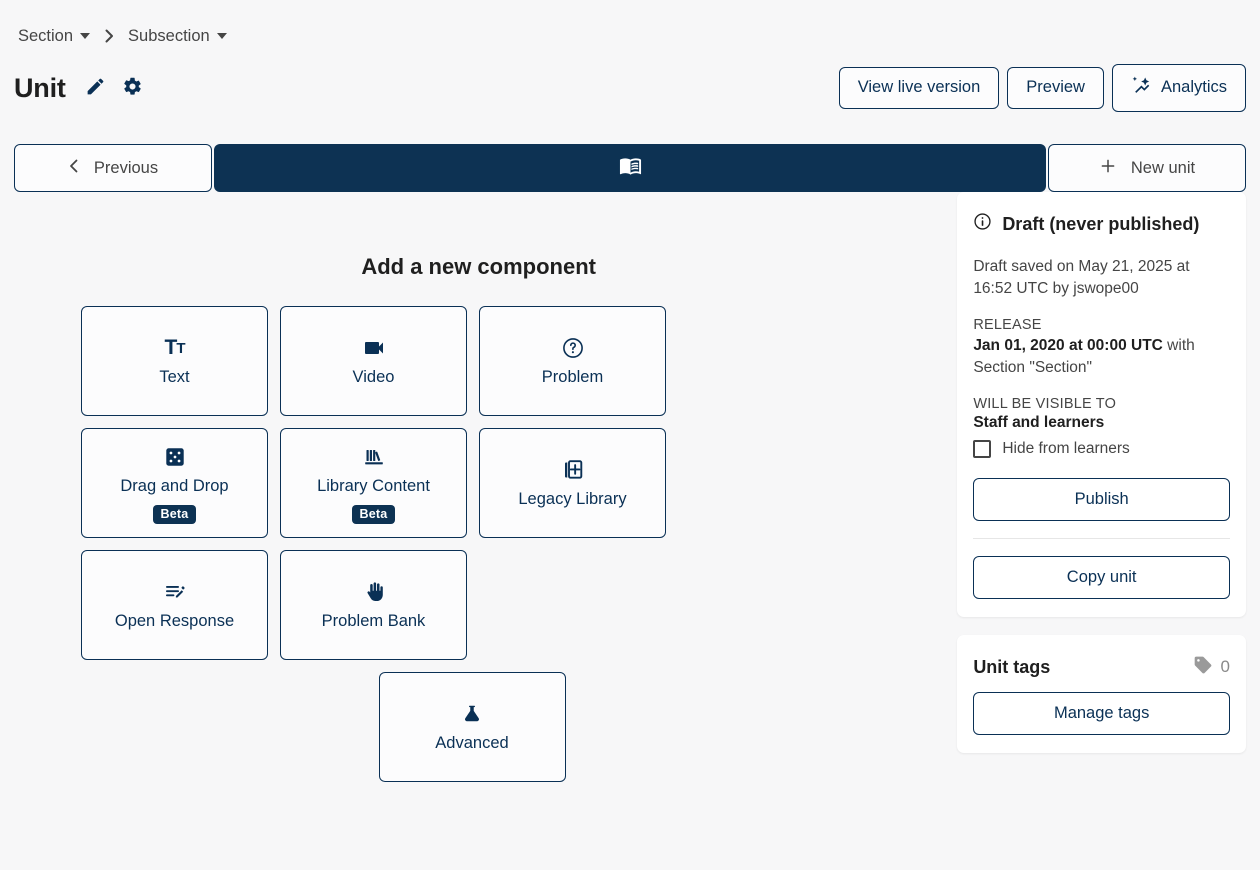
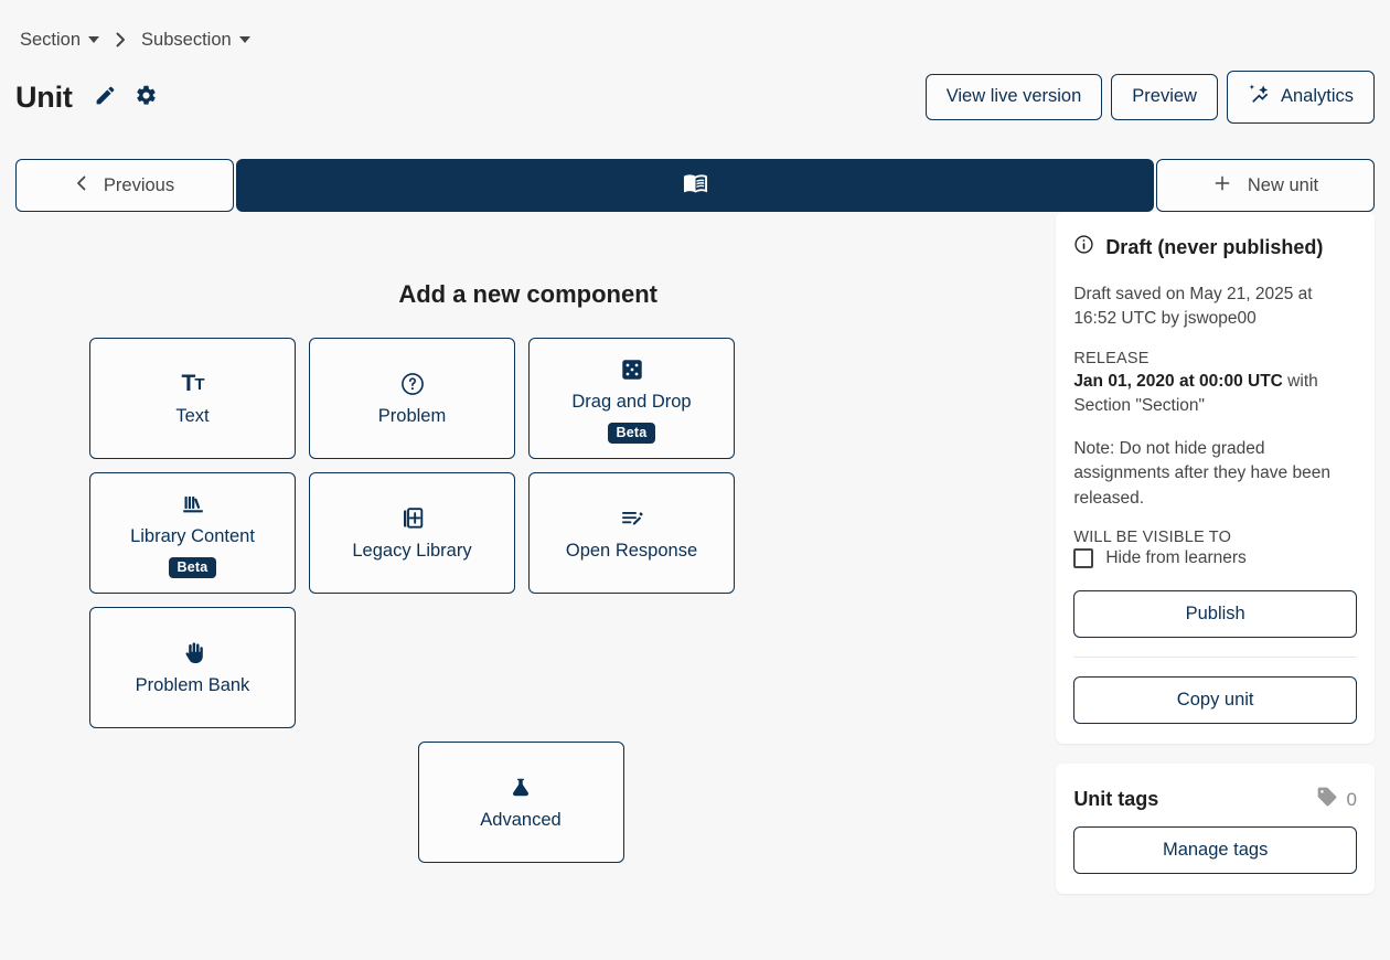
  Section
  Subsection
  Unit
  View live version
  Preview
  Analytics
  Previous
  New unit
  Add a new component
  T
  T
  Text
- Video
  Problem
  Drag and Drop
  Beta
  Library Content
  Beta
  Legacy Library
  Open Response
  Problem Bank
  Advanced
  Draft (never published)
  Draft saved on May 21, 2025 at 16:52 UTC by jswope00
  RELEASE
  Jan 01, 2020 at 00:00 UTC with Section "Section"
+ Note: Do not hide graded assignments after they have been released.
  WILL BE VISIBLE TO
- Staff and learners
  Hide from learners
  Publish
  Copy unit
  Unit tags
  0
  Manage tags
